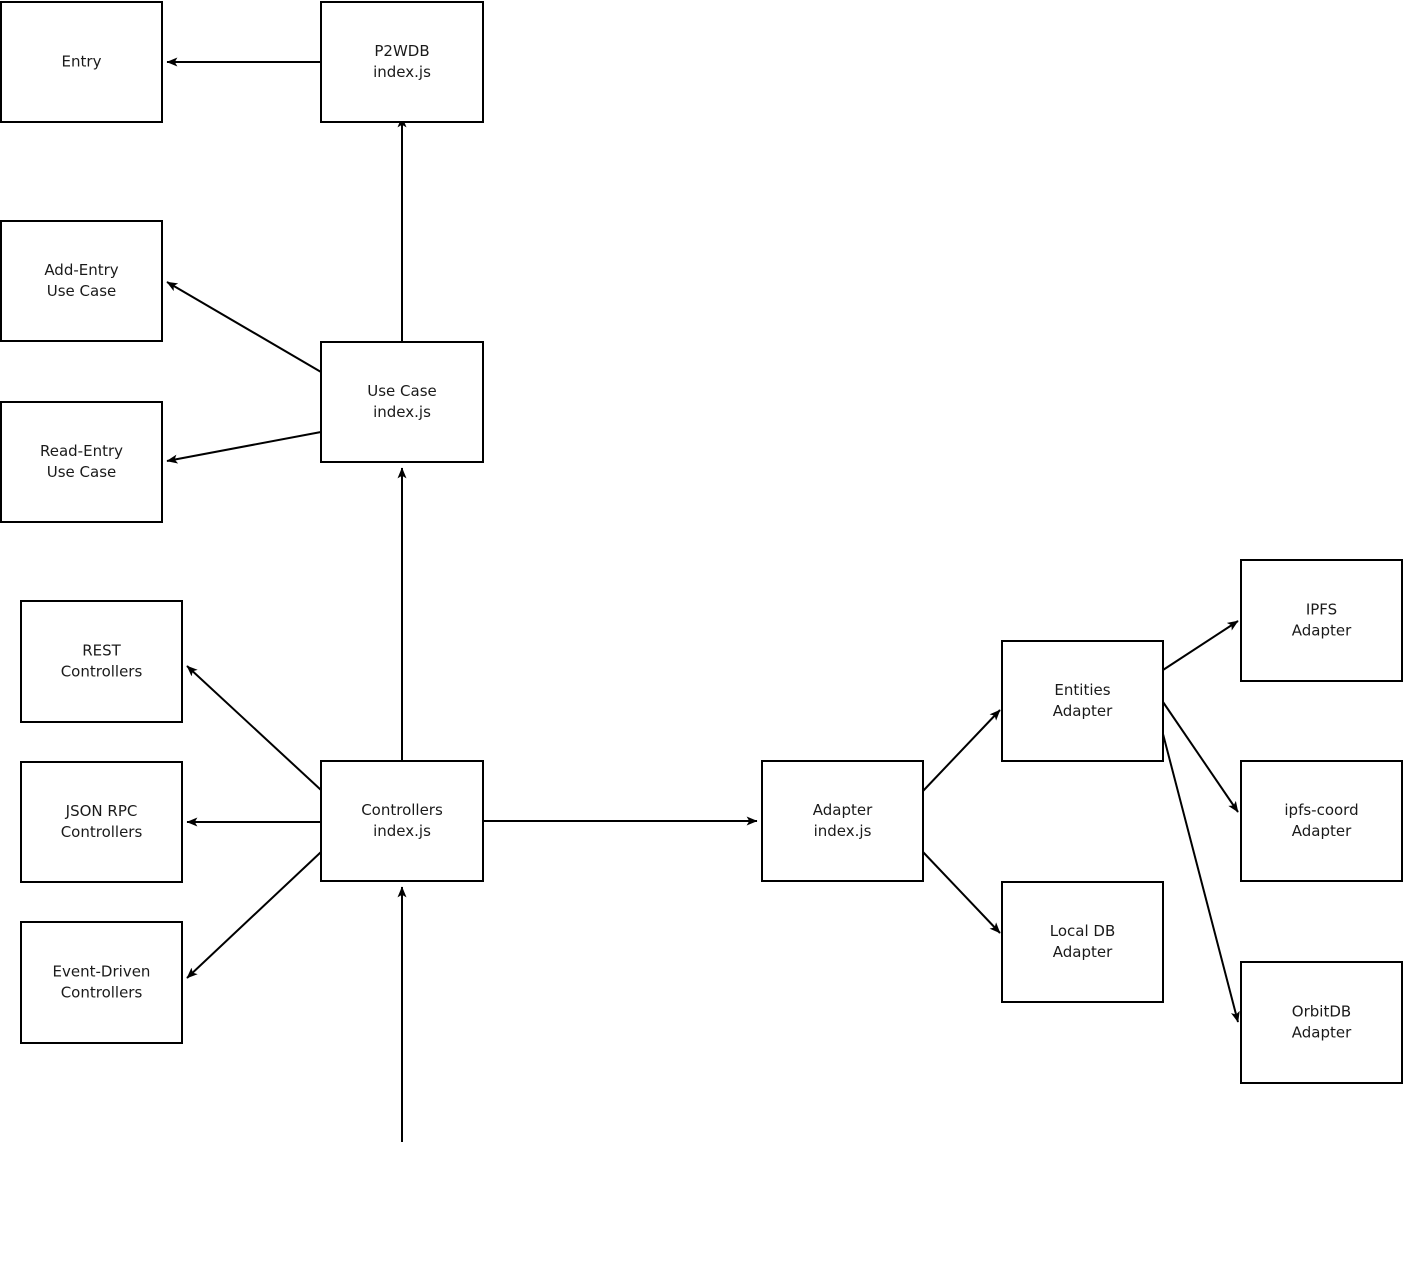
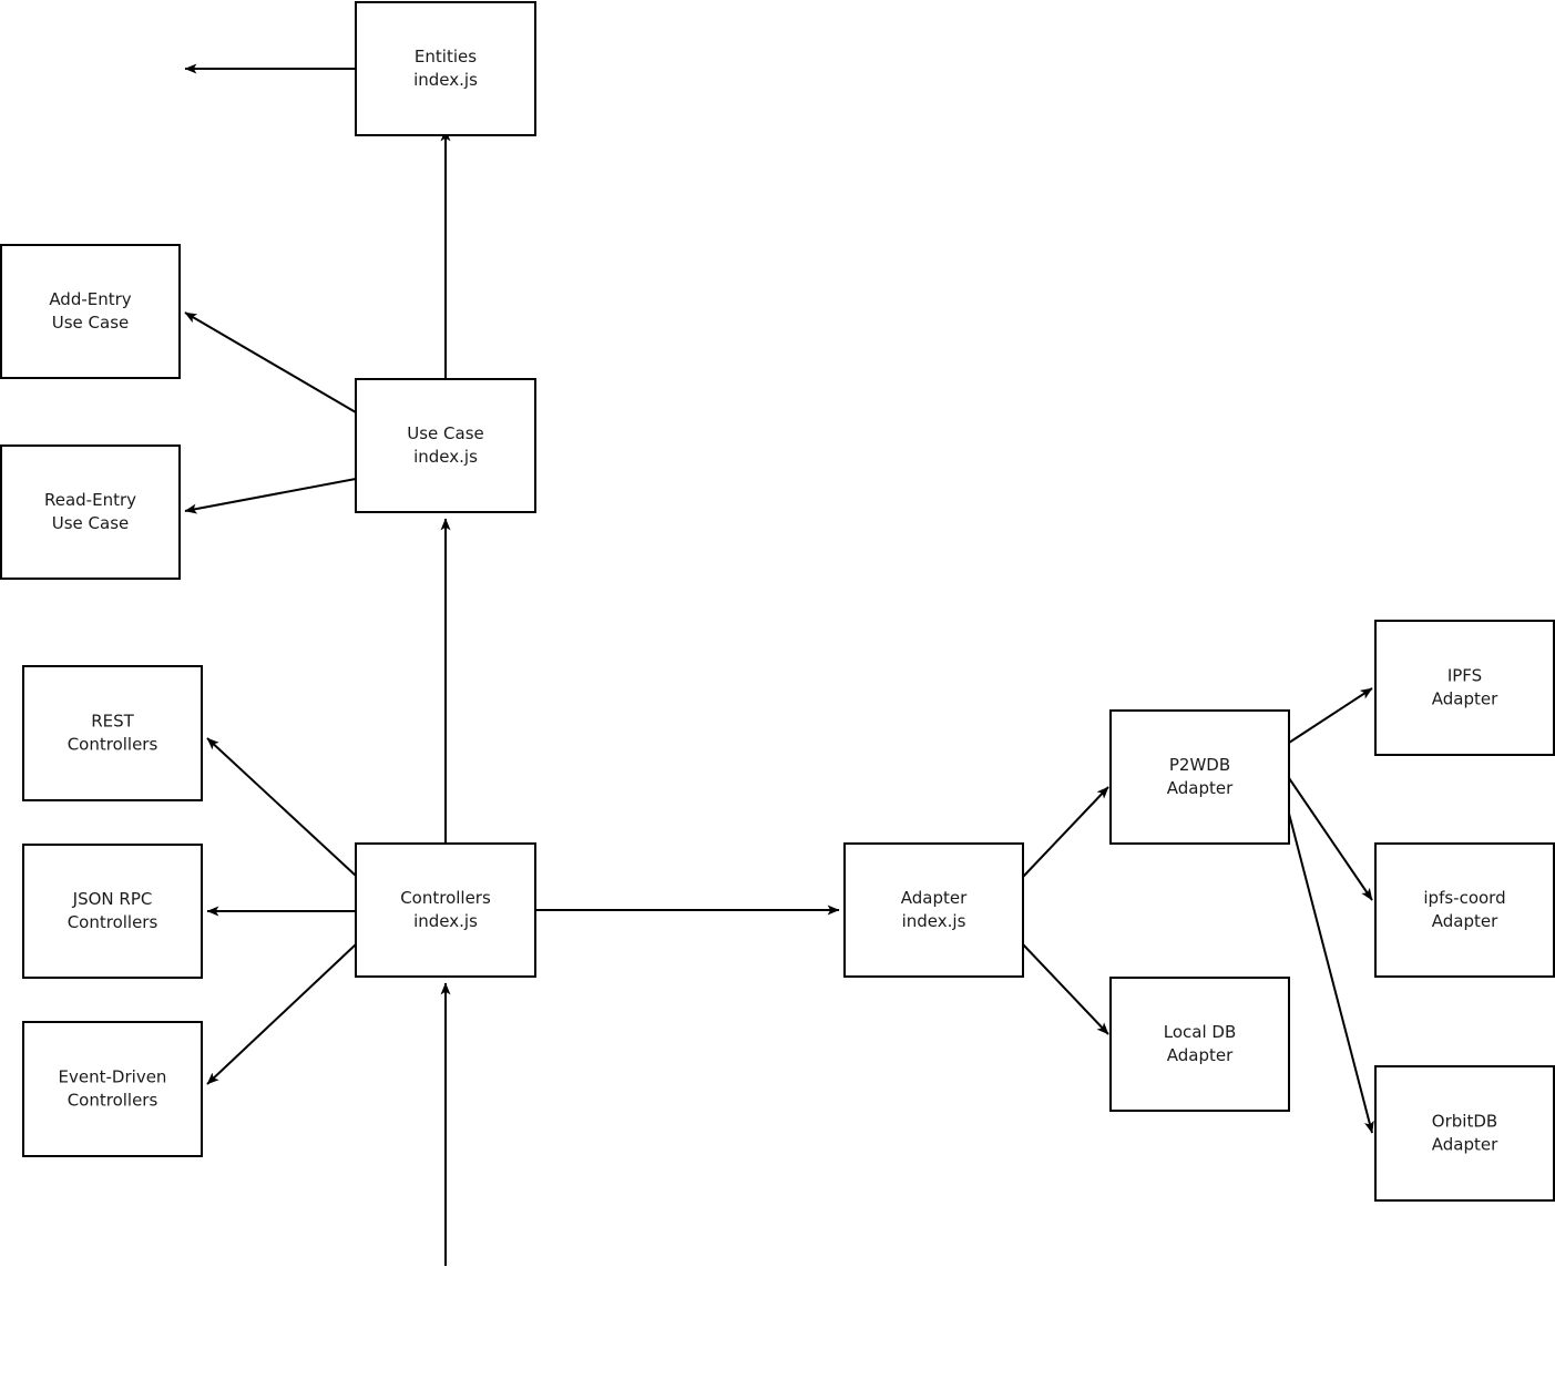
- Entry
- P2WDB
+ Entities
  index.js
  Add-Entry
  Use Case
  Read-Entry
  Use Case
  Use Case
  index.js
  REST
  Controllers
  JSON RPC
  Controllers
  Event-Driven
  Controllers
  Controllers
  index.js
  Adapter
  index.js
- Entities
+ P2WDB
  Adapter
  Local DB
  Adapter
  IPFS
  Adapter
  ipfs-coord
  Adapter
  OrbitDB
  Adapter
